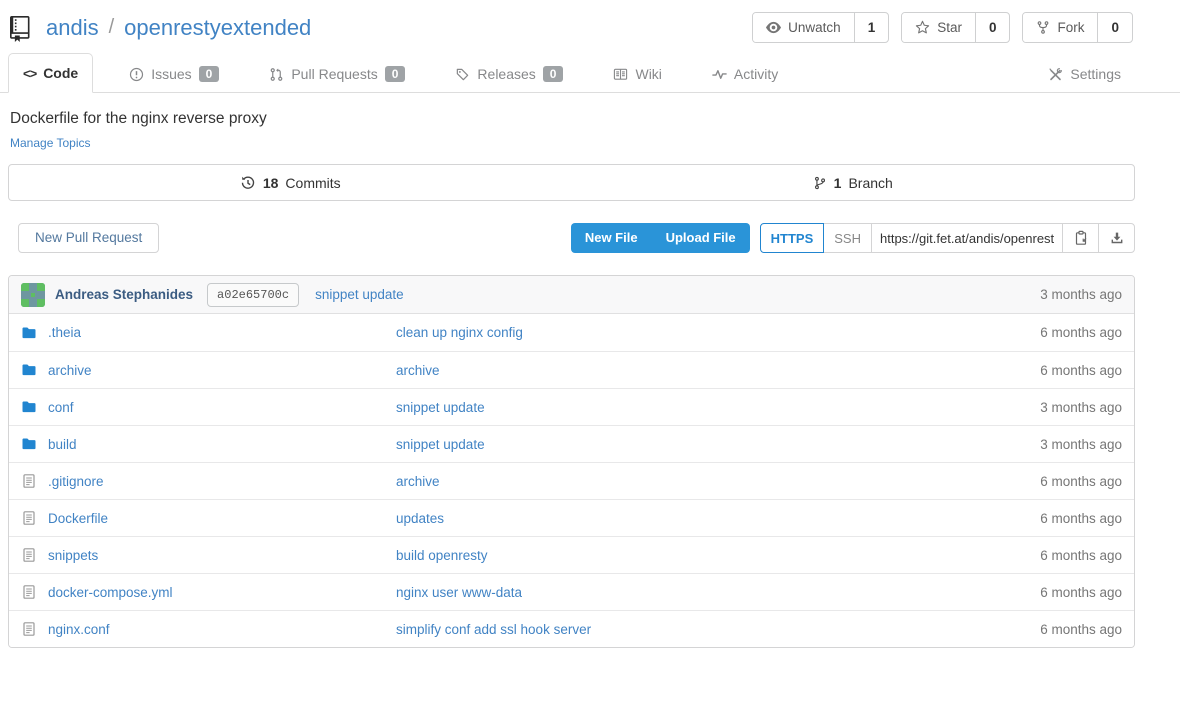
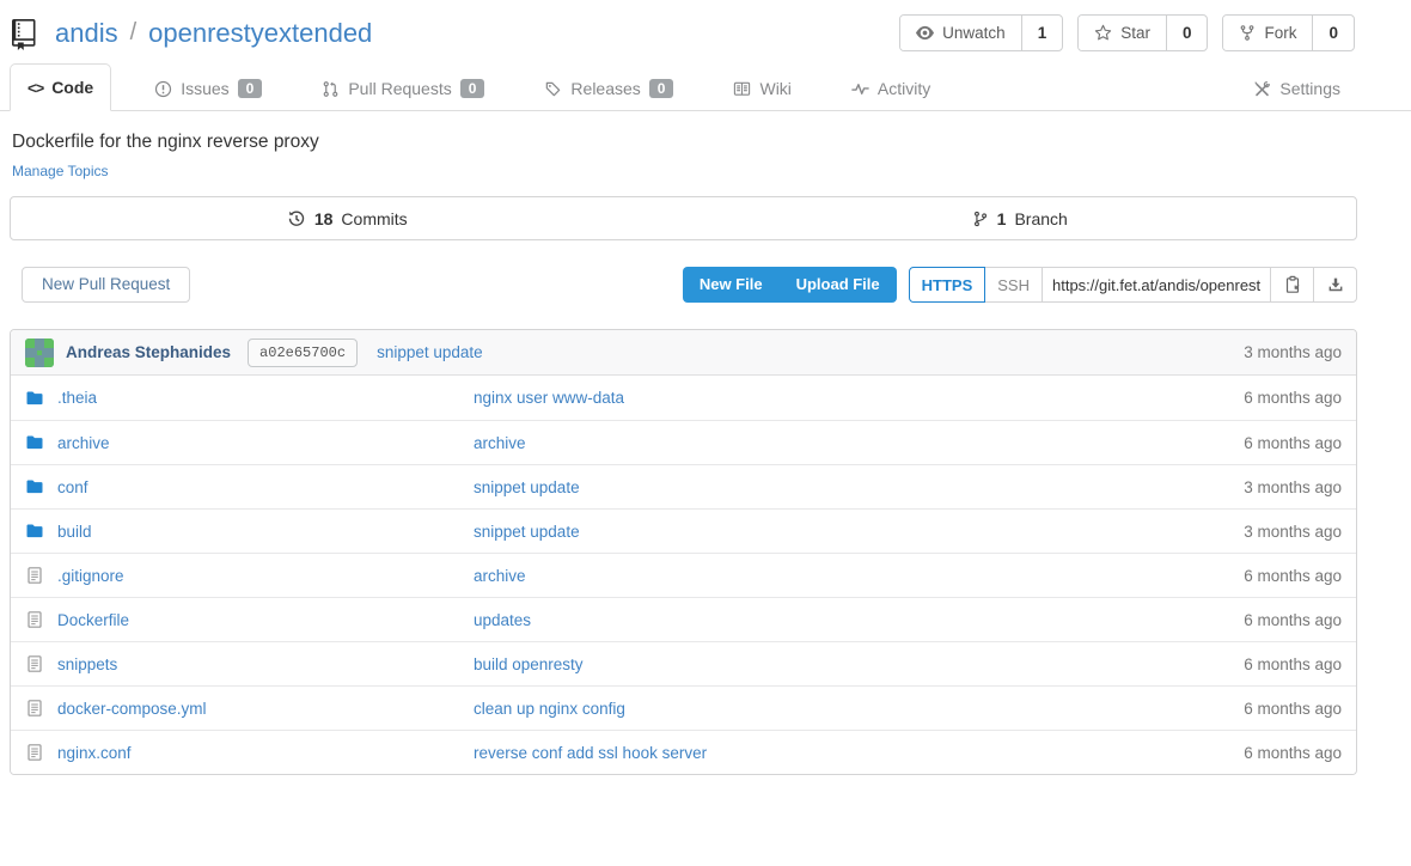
  andis
  /
  openrestyextended
  Unwatch
  1
  Star
  0
  Fork
  0
  <>
  Code
  Issues
  0
  Pull Requests
  0
  Releases
  0
  Wiki
  Activity
  Settings
  Dockerfile for the nginx reverse proxy
  Manage Topics
  18
  Commits
  1
  Branch
  New Pull Request
  New File
  Upload File
  HTTPS
  SSH
  https://git.fet.at/andis/openrest
  Andreas Stephanides
  a02e65700c
  snippet update
  3 months ago
  .theia
- clean up nginx config
+ nginx user www-data
  6 months ago
  archive
  archive
  6 months ago
  conf
  snippet update
  3 months ago
  build
  snippet update
  3 months ago
  .gitignore
  archive
  6 months ago
  Dockerfile
  updates
  6 months ago
  snippets
  build openresty
  6 months ago
  docker-compose.yml
- nginx user www-data
+ clean up nginx config
  6 months ago
  nginx.conf
- simplify conf add ssl hook server
+ reverse conf add ssl hook server
  6 months ago
